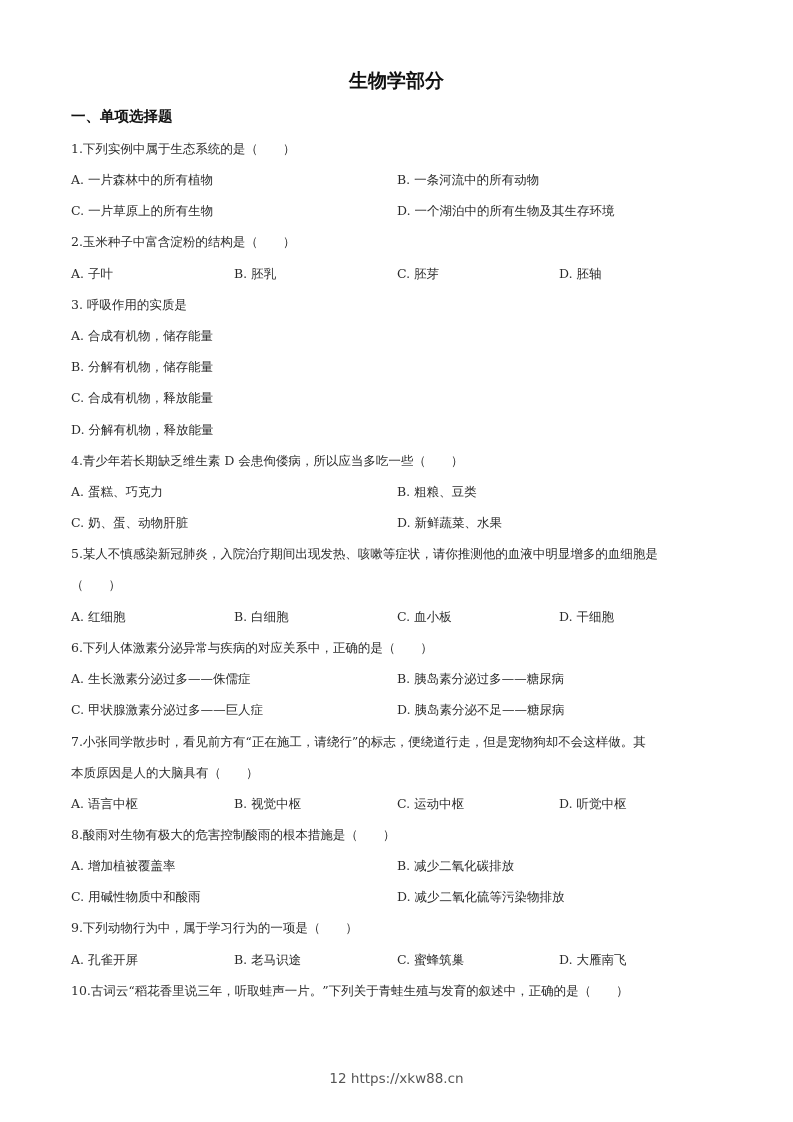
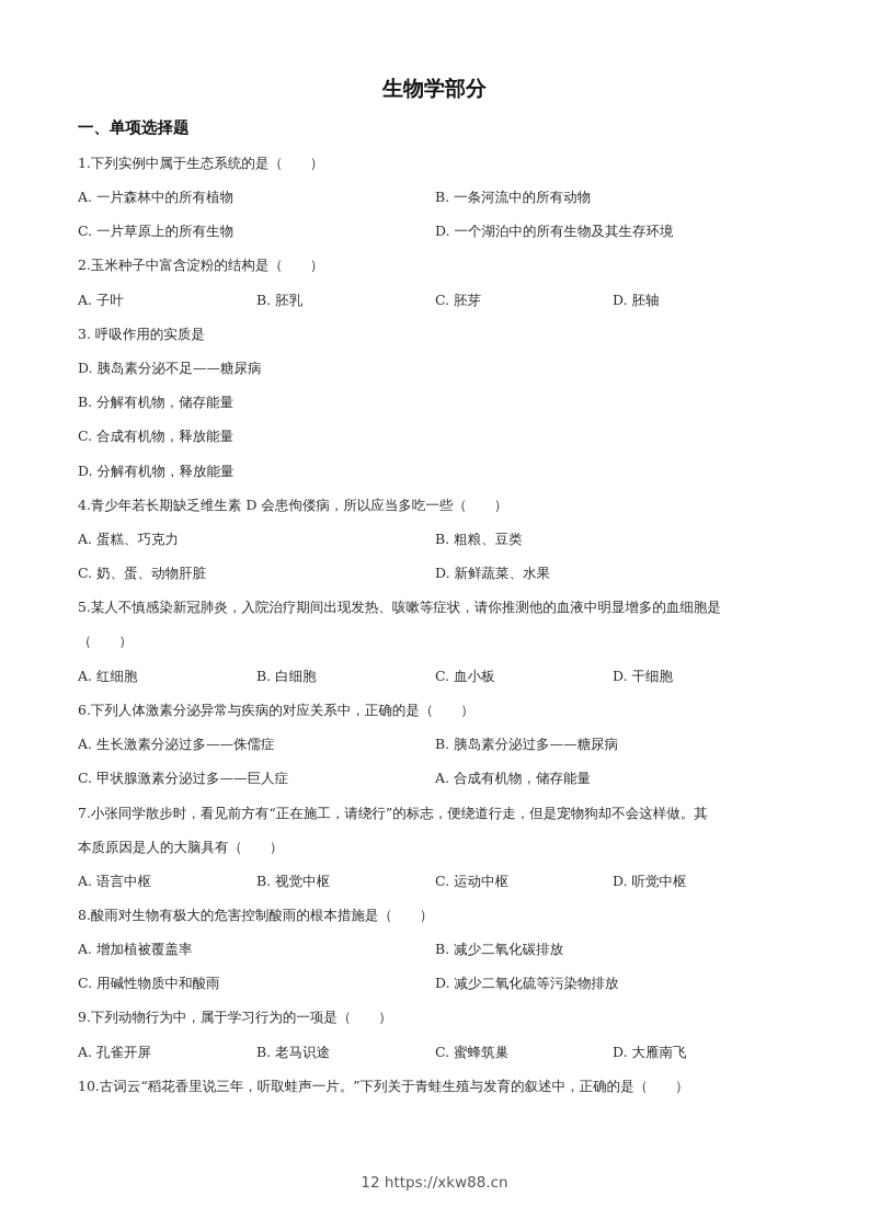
  生物学部分
  一、单项选择题
  1.下列实例中属于生态系统的是（ ）
  A. 一片森林中的所有植物
  B. 一条河流中的所有动物
  C. 一片草原上的所有生物
  D. 一个湖泊中的所有生物及其生存环境
  2.玉米种子中富含淀粉的结构是（ ）
  A. 子叶
  B. 胚乳
  C. 胚芽
  D. 胚轴
  3. 呼吸作用的实质是
- A. 合成有机物，储存能量
+ D. 胰岛素分泌不足——糖尿病
  B. 分解有机物，储存能量
  C. 合成有机物，释放能量
  D. 分解有机物，释放能量
  4.青少年若长期缺乏维生素 D 会患佝偻病，所以应当多吃一些（ ）
  A. 蛋糕、巧克力
  B. 粗粮、豆类
  C. 奶、蛋、动物肝脏
  D. 新鲜蔬菜、水果
  5.某人不慎感染新冠肺炎，入院治疗期间出现发热、咳嗽等症状，请你推测他的血液中明显增多的血细胞是
  （ ）
  A. 红细胞
  B. 白细胞
  C. 血小板
  D. 干细胞
  6.下列人体激素分泌异常与疾病的对应关系中，正确的是（ ）
  A. 生长激素分泌过多——侏儒症
  B. 胰岛素分泌过多——糖尿病
  C. 甲状腺激素分泌过多——巨人症
- D. 胰岛素分泌不足——糖尿病
+ A. 合成有机物，储存能量
  7.小张同学散步时，看见前方有“正在施工，请绕行”的标志，便绕道行走，但是宠物狗却不会这样做。其
  本质原因是人的大脑具有（ ）
  A. 语言中枢
  B. 视觉中枢
  C. 运动中枢
  D. 听觉中枢
  8.酸雨对生物有极大的危害控制酸雨的根本措施是（ ）
  A. 增加植被覆盖率
  B. 减少二氧化碳排放
  C. 用碱性物质中和酸雨
  D. 减少二氧化硫等污染物排放
  9.下列动物行为中，属于学习行为的一项是（ ）
  A. 孔雀开屏
  B. 老马识途
  C. 蜜蜂筑巢
  D. 大雁南飞
  10.古词云“稻花香里说三年，听取蛙声一片。”下列关于青蛙生殖与发育的叙述中，正确的是（ ）
  12 https://xkw88.cn
